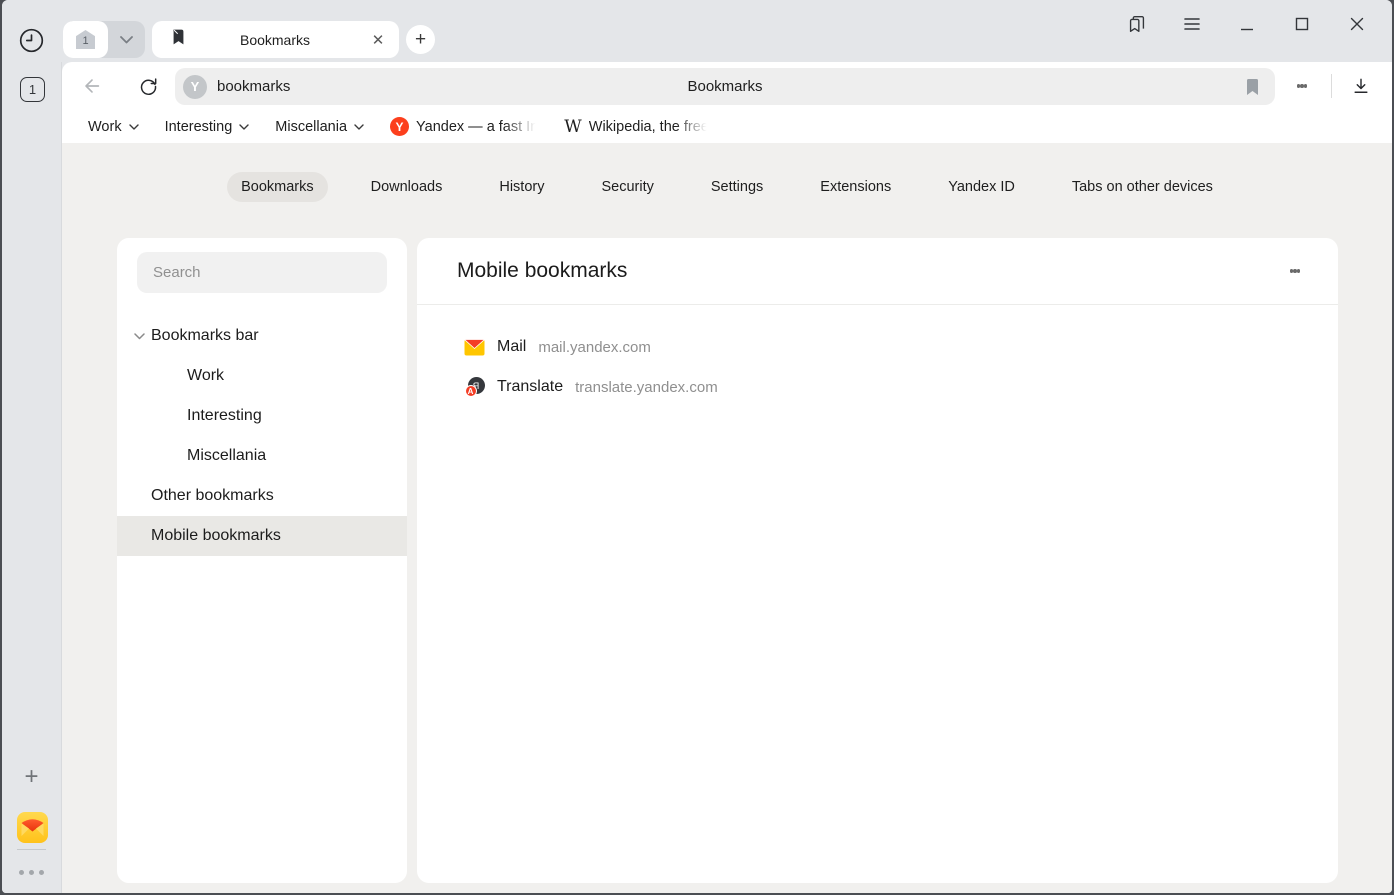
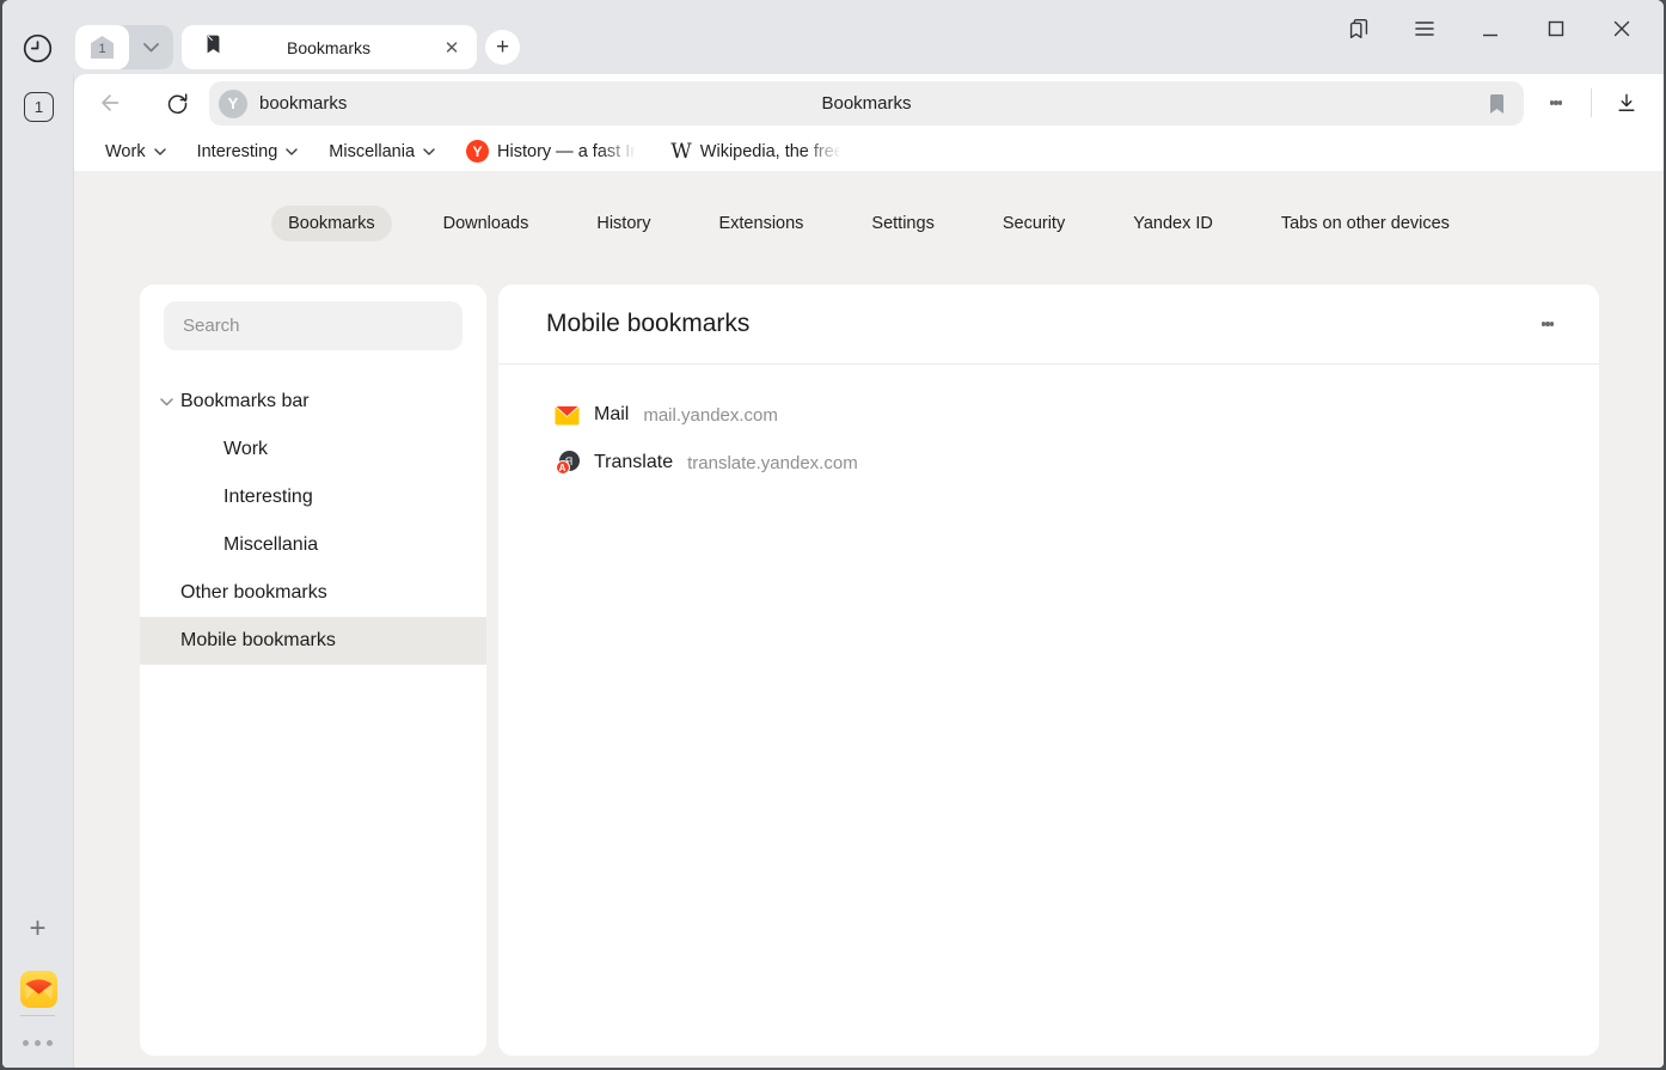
  1
  Bookmarks
  ✕
  +
  1
  +
  Y
  bookmarks
  Bookmarks
  Work
  Interesting
  Miscellania
  Y
- Yandex — a fast In
+ History — a fast In
  W
  Wikipedia, the free
  Bookmarks
  Downloads
  History
- Security
+ Extensions
  Settings
- Extensions
+ Security
  Yandex ID
  Tabs on other devices
  Search
  Bookmarks bar
  Work
  Interesting
  Miscellania
  Other bookmarks
  Mobile bookmarks
  Mobile bookmarks
  Mail
  mail.yandex.com
  Я
  A
  Translate
  translate.yandex.com
